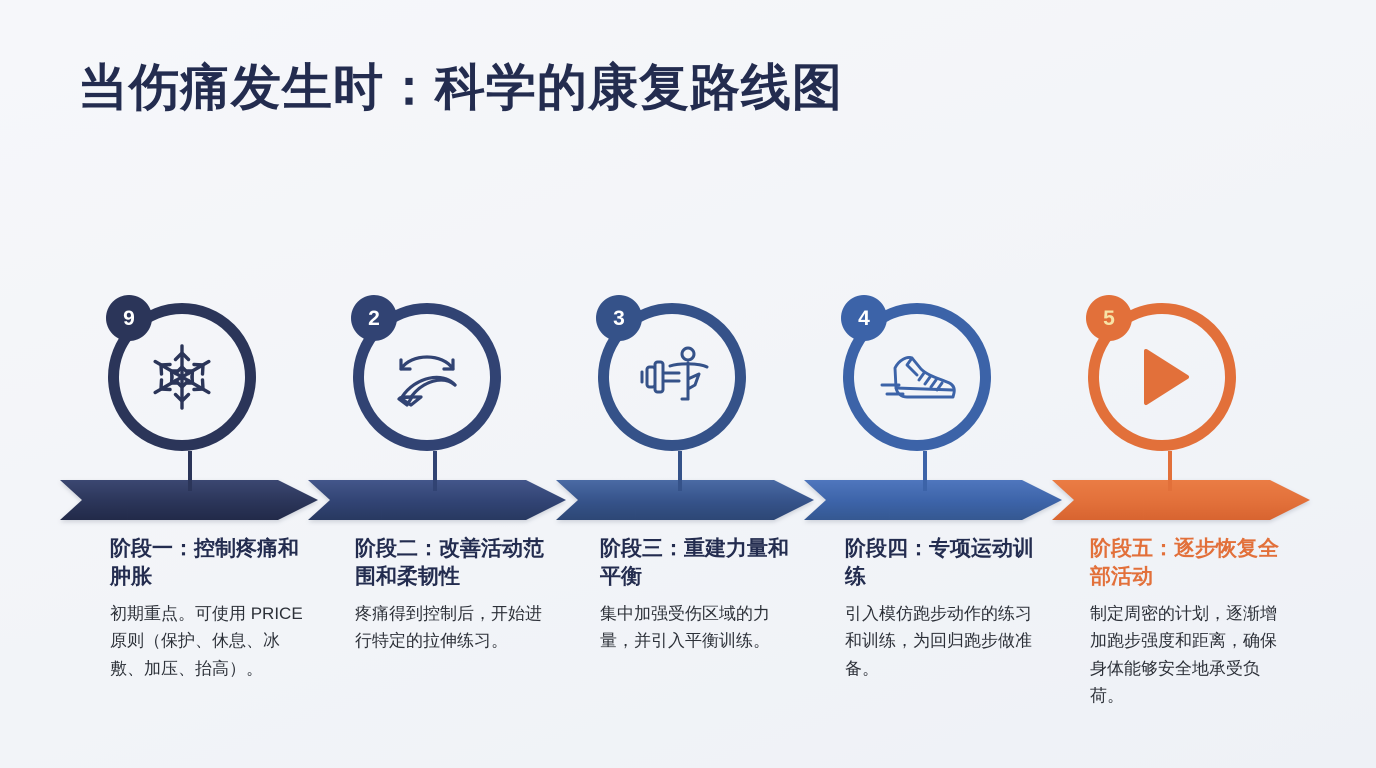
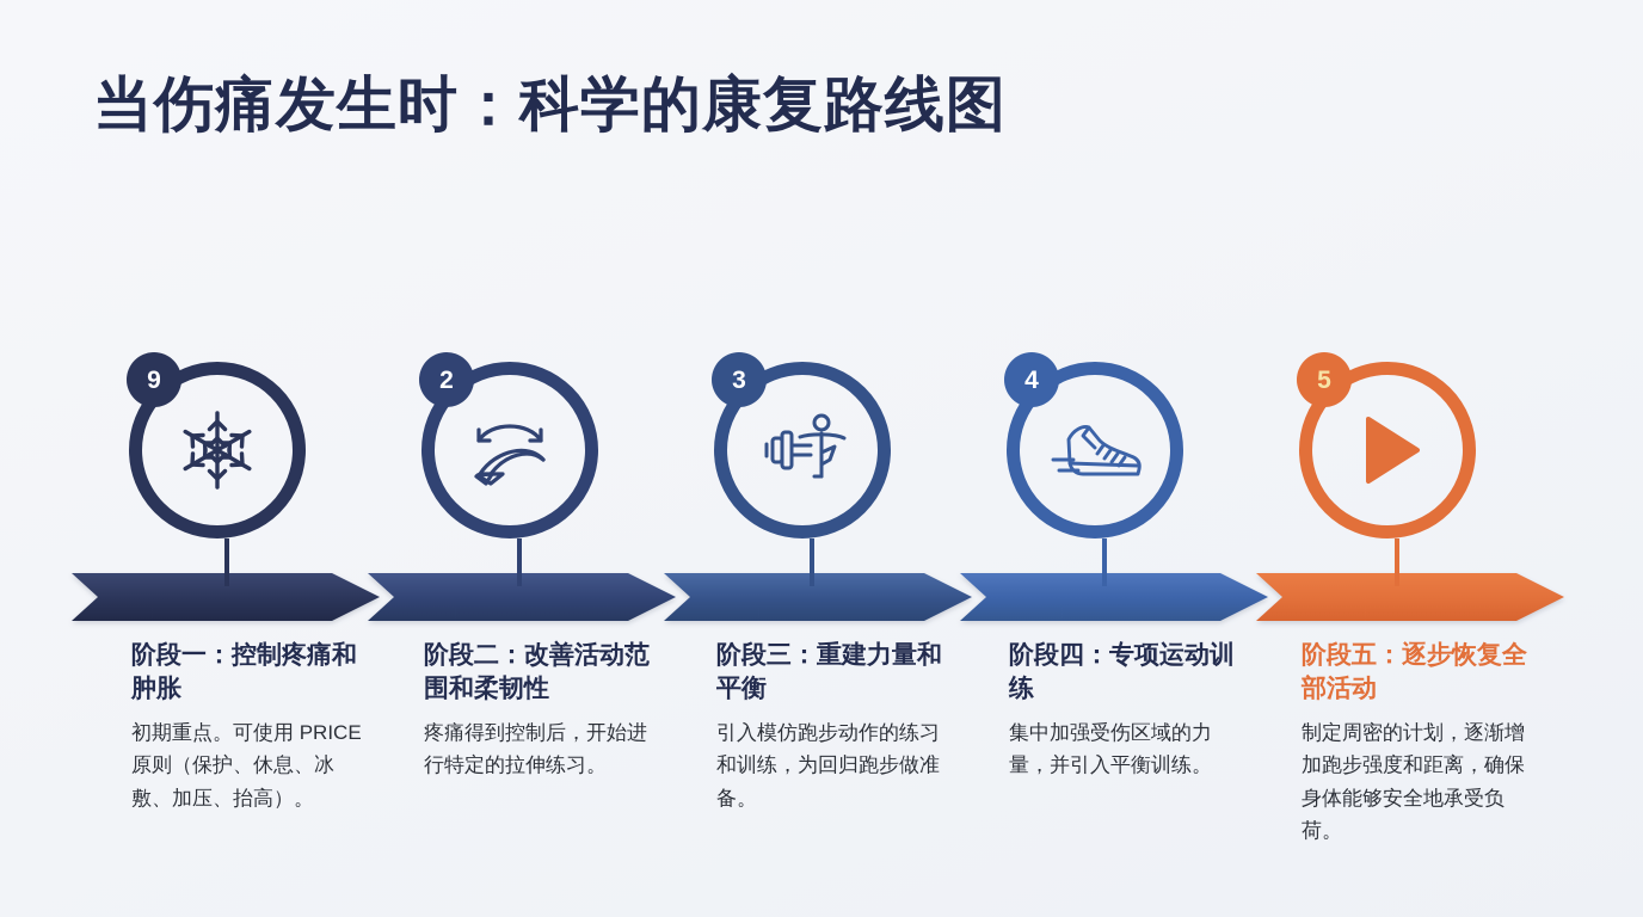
  当伤痛发生时：科学的康复路线图
  9
  阶段一：控制疼痛和肿胀
  初期重点。可使用 PRICE原则（保护、休息、冰敷、加压、抬高）。
  2
  阶段二：改善活动范围和柔韧性
  疼痛得到控制后，开始进行特定的拉伸练习。
  3
  阶段三：重建力量和平衡
- 集中加强受伤区域的力量，并引入平衡训练。
+ 引入模仿跑步动作的练习和训练，为回归跑步做准备。
  4
  阶段四：专项运动训练
- 引入模仿跑步动作的练习和训练，为回归跑步做准备。
+ 集中加强受伤区域的力量，并引入平衡训练。
  5
  阶段五：逐步恢复全部活动
  制定周密的计划，逐渐增加跑步强度和距离，确保身体能够安全地承受负荷。
